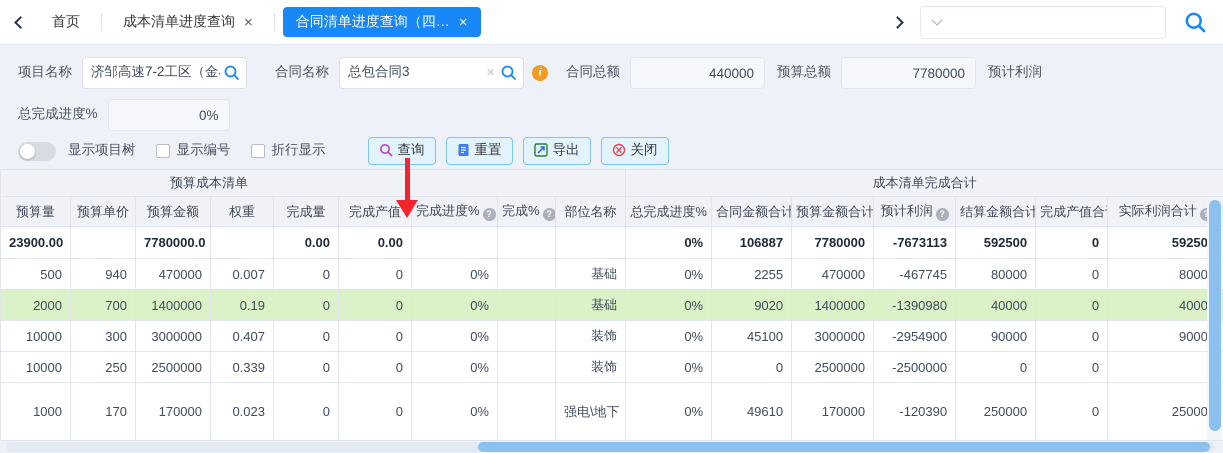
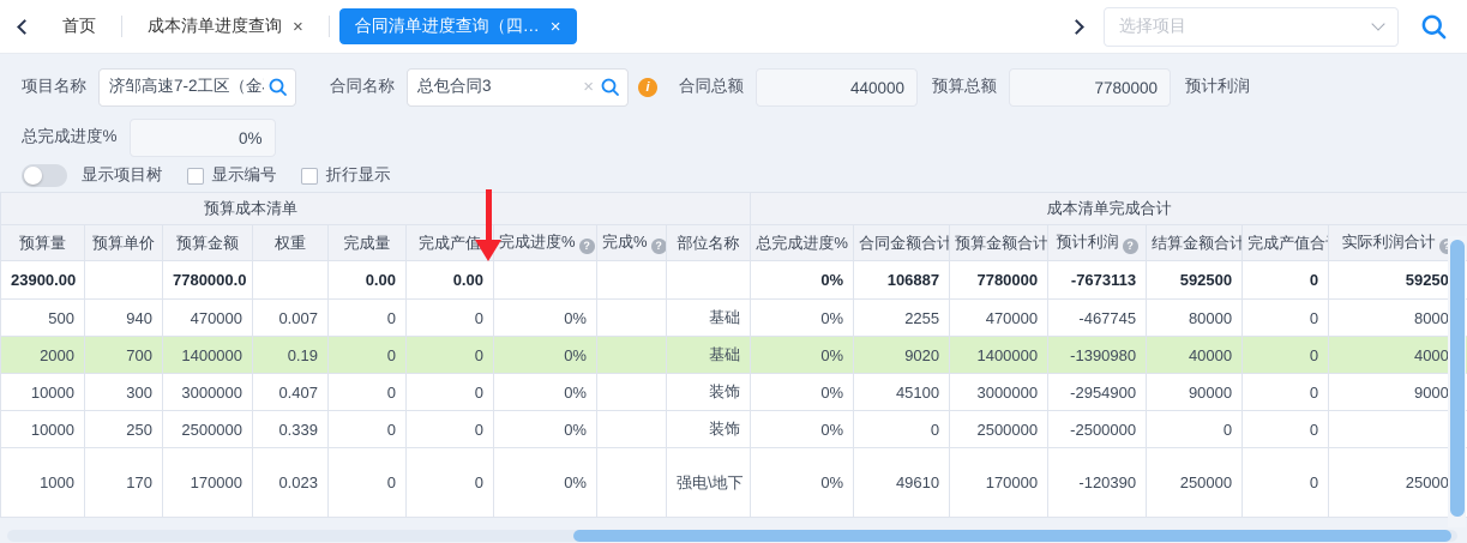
  首页
  成本清单进度查询
  ×
  合同清单进度查询（四…
  ×
+ 选择项目
  项目名称
  济邹高速7-2工区（金
  合同名称
  总包合同3
  ×
  i
  合同总额
  440000
  预算总额
  7780000
  预计利润
  总完成进度%
  0%
  显示项目树
  显示编号
  折行显示
- 查询
- 重置
- 导出
- 关闭
  预算成本清单	成本清单完成合计
  预算量	预算单价	预算金额	权重	完成量	完成产值	完成进度% ?	完成% ?	部位名称	总完成进度%	合同金额合计	预算金额合计	预计利润 ?	结算金额合计	完成产值合	实际利润合计
  23900.00		7780000.0		0.00	0.00				0%	106887	7780000	-7673113	592500	0	59250
  500	940	470000	0.007	0	0	0%		基础	0%	2255	470000	-467745	80000	0	8000
  2000	700	1400000	0.19	0	0	0%		基础	0%	9020	1400000	-1390980	40000	0	4000
  10000	300	3000000	0.407	0	0	0%		装饰	0%	45100	3000000	-2954900	90000	0	9000
  10000	250	2500000	0.339	0	0	0%		装饰	0%	0	2500000	-2500000	0	0
  1000	170	170000	0.023	0	0	0%		强电\地下	0%	49610	170000	-120390	250000	0	25000
